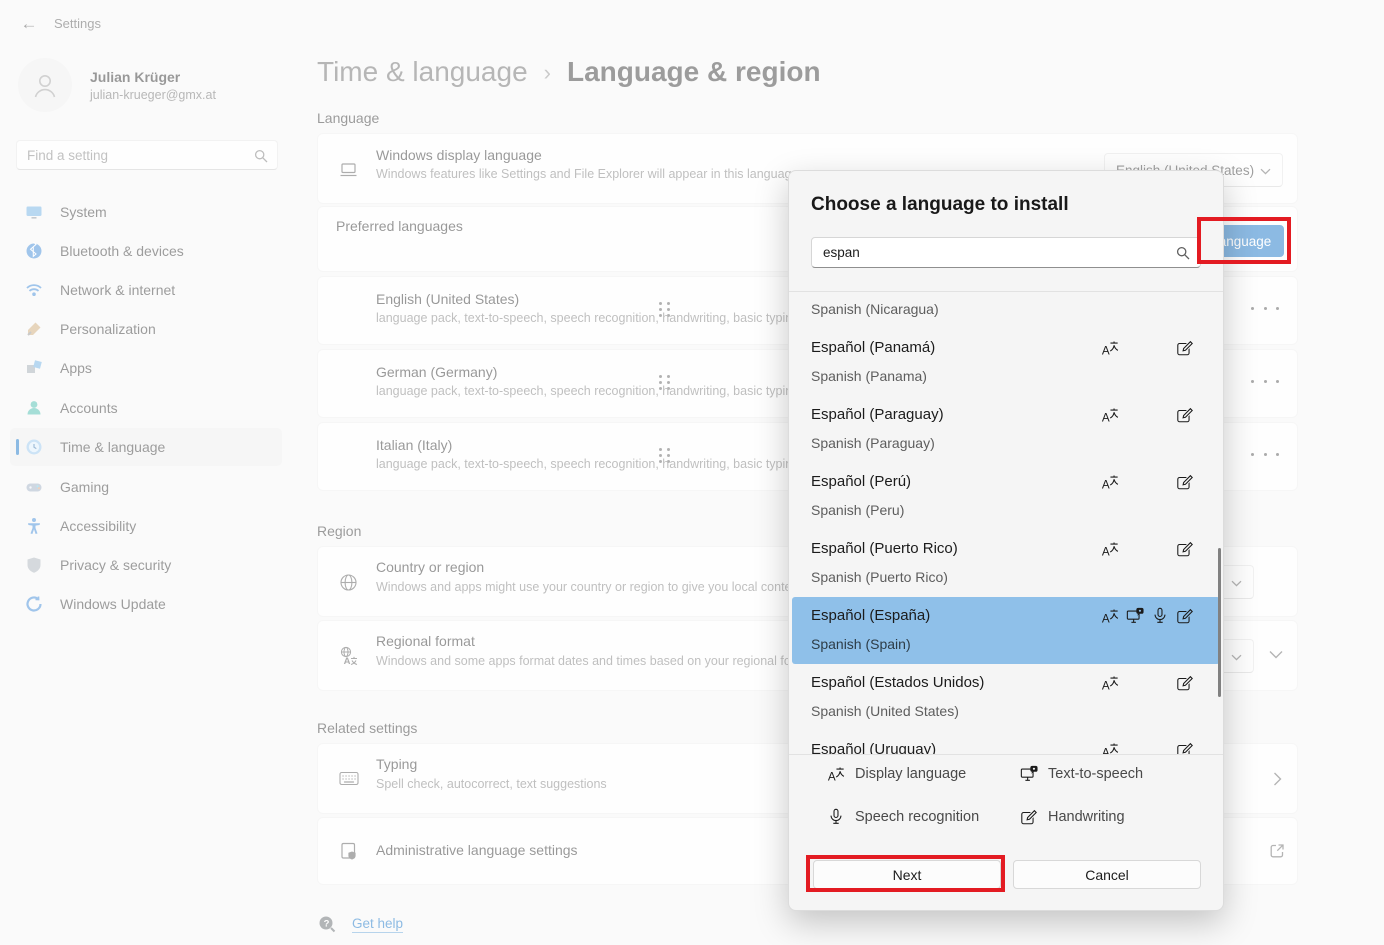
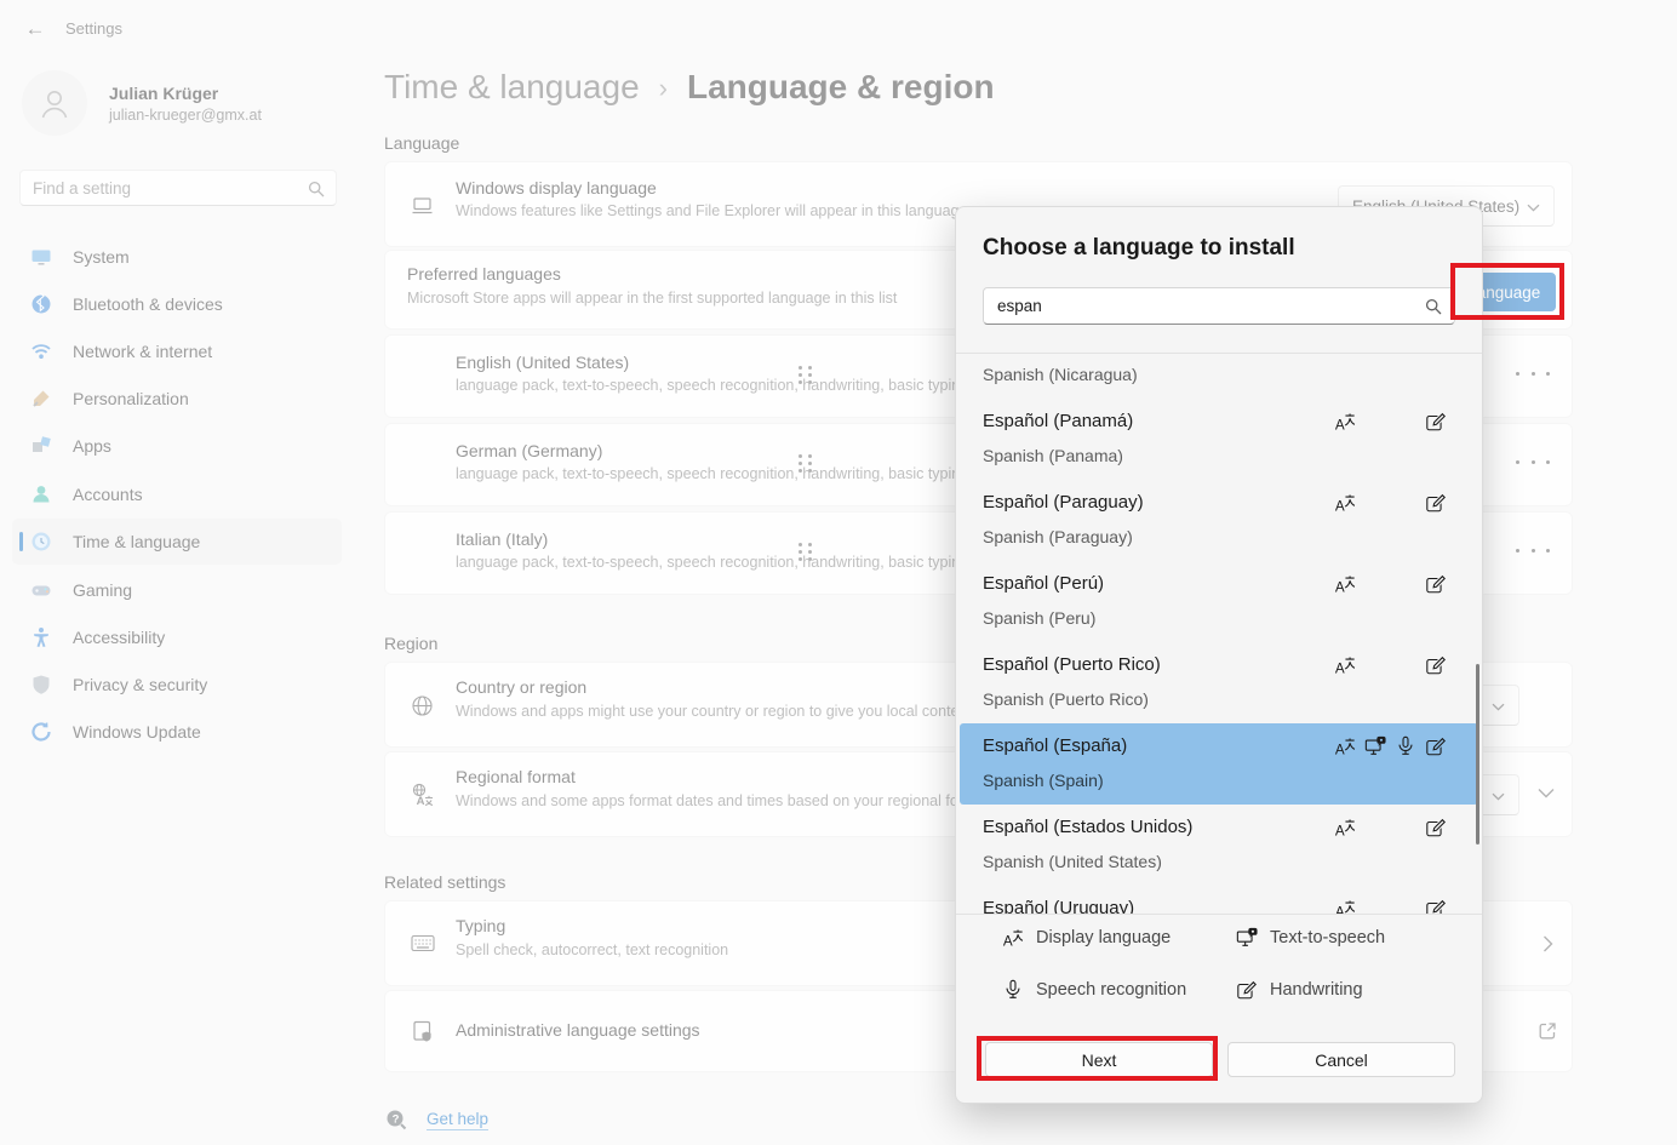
  ←
  Settings
  Julian Krüger
  julian-krueger@gmx.at
  Find a setting
  System
  Bluetooth & devices
  Network & internet
  Personalization
  Apps
  Accounts
  Time & language
  Gaming
  Accessibility
  Privacy & security
  Windows Update
  Time & language
  ›
  Language & region
  Language
  Windows display language
  Windows features like Settings and File Explorer will appear in this langua
  Preferred languages
+ Microsoft Store apps will appear in the first supported language in this list
  English (United States)
  language pack, text-to-speech, speech recognition, handwriting, basic typi
  German (Germany)
  language pack, text-to-speech, speech recognition, handwriting, basic typi
  Italian (Italy)
  language pack, text-to-speech, speech recognition, handwriting, basic typi
  Region
  Country or region
  Windows and apps might use your country or region to give you local cont
  A
  Regional format
  Windows and some apps format dates and times based on your regional f
  Related settings
  Typing
- Spell check, autocorrect, text suggestions
+ Spell check, autocorrect, text recognition
  Administrative language settings
  ?
  Get help
  Choose a language to install
  espan
  Spanish (Nicaragua)
  Español (Panamá)
  Spanish (Panama)
  A
  Español (Paraguay)
  Spanish (Paraguay)
  A
  Español (Perú)
  Spanish (Peru)
  A
  Español (Puerto Rico)
  Spanish (Puerto Rico)
  A
  Español (España)
  Spanish (Spain)
  A
  Español (Estados Unidos)
  Spanish (United States)
  A
  Español (Uruguay)
  A
  A
  Display language
  Text-to-speech
  Speech recognition
  Handwriting
  Next
  Cancel
